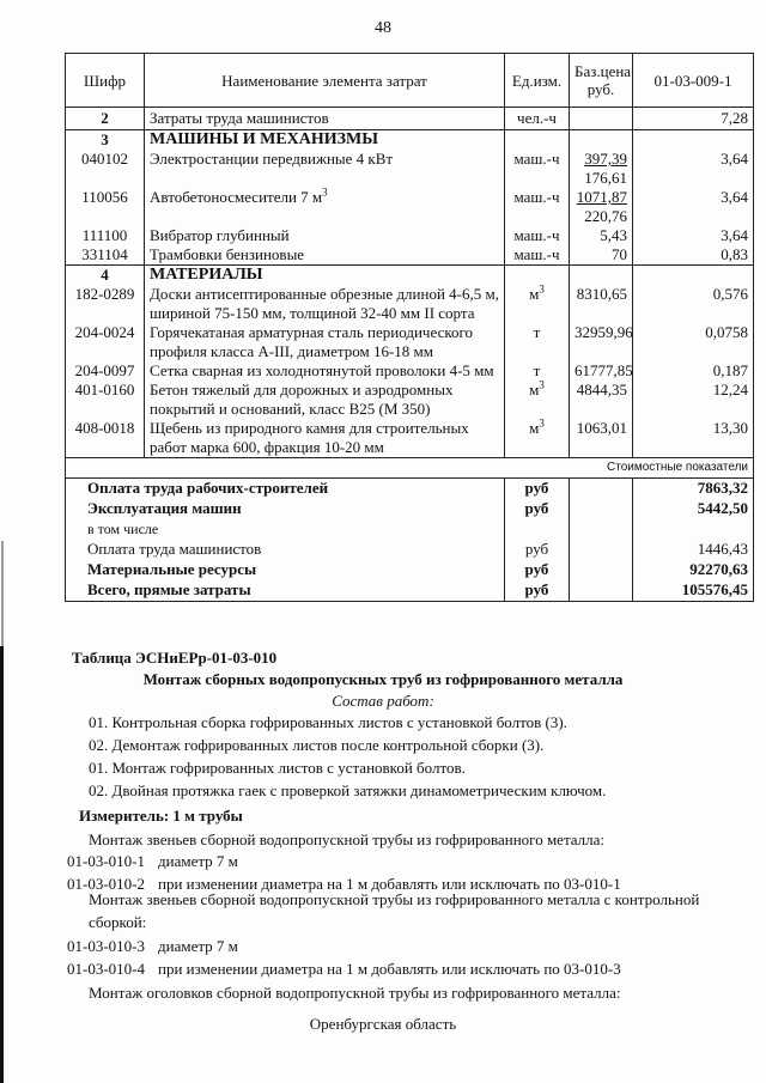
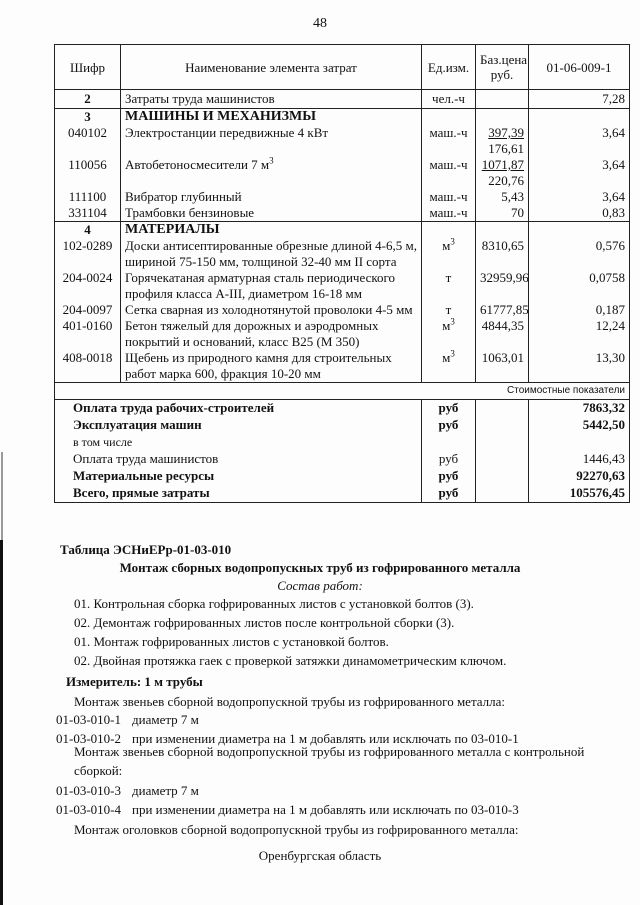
  48
- Шифр	Наименование элемента затрат	Ед.изм.	Баз.цена руб.	01-03-009-1
+ Шифр	Наименование элемента затрат	Ед.изм.	Баз.цена руб.	01-06-009-1
  2	Затраты труда машинистов	чел.-ч		7,28
  3	МАШИНЫ И МЕХАНИЗМЫ
  040102	Электростанции передвижные 4 кВт	маш.-ч	397,39176,61	3,64
  110056	Автобетоносмесители 7 м3	маш.-ч	1071,87220,76	3,64
  111100	Вибратор глубинный	маш.-ч	5,43	3,64
  331104	Трамбовки бензиновые	маш.-ч	70	0,83
  4	МАТЕРИАЛЫ
- 182-0289	Доски антисептированные обрезные длиной 4-6,5 м,шириной 75-150 мм, толщиной 32-40 мм II сорта	м3	8310,65	0,576
+ 102-0289	Доски антисептированные обрезные длиной 4-6,5 м,шириной 75-150 мм, толщиной 32-40 мм II сорта	м3	8310,65	0,576
  204-0024	Горячекатаная арматурная сталь периодическогопрофиля класса А-III, диаметром 16-18 мм	т	32959,96	0,0758
  204-0097	Сетка сварная из холоднотянутой проволоки 4-5 мм	т	61777,85	0,187
  401-0160	Бетон тяжелый для дорожных и аэродромныхпокрытий и оснований, класс В25 (М 350)	м3	4844,35	12,24
  408-0018	Щебень из природного камня для строительныхработ марка 600, фракция 10-20 мм	м3	1063,01	13,30
  Стоимостные показатели
  Оплата труда рабочих-строителей	руб		7863,32
  Эксплуатация машин	руб		5442,50
  в том числе
  Оплата труда машинистов	руб		1446,43
  Материальные ресурсы	руб		92270,63
  Всего, прямые затраты	руб		105576,45
  Таблица ЭСНиЕРр-01-03-010
  Монтаж сборных водопропускных труб из гофрированного металла
  Состав работ:
  01. Контрольная сборка гофрированных листов с установкой болтов (3).
  02. Демонтаж гофрированных листов после контрольной сборки (3).
  01. Монтаж гофрированных листов с установкой болтов.
  02. Двойная протяжка гаек с проверкой затяжки динамометрическим ключом.
  Измеритель: 1 м трубы
  Монтаж звеньев сборной водопропускной трубы из гофрированного металла:
  01-03-010-1 диаметр 7 м
  01-03-010-2 при изменении диаметра на 1 м добавлять или исключать по 03-010-1
  Монтаж звеньев сборной водопропускной трубы из гофрированного металла с контрольной сборкой:
  01-03-010-3 диаметр 7 м
  01-03-010-4 при изменении диаметра на 1 м добавлять или исключать по 03-010-3
  Монтаж оголовков сборной водопропускной трубы из гофрированного металла:
  Оренбургская область
